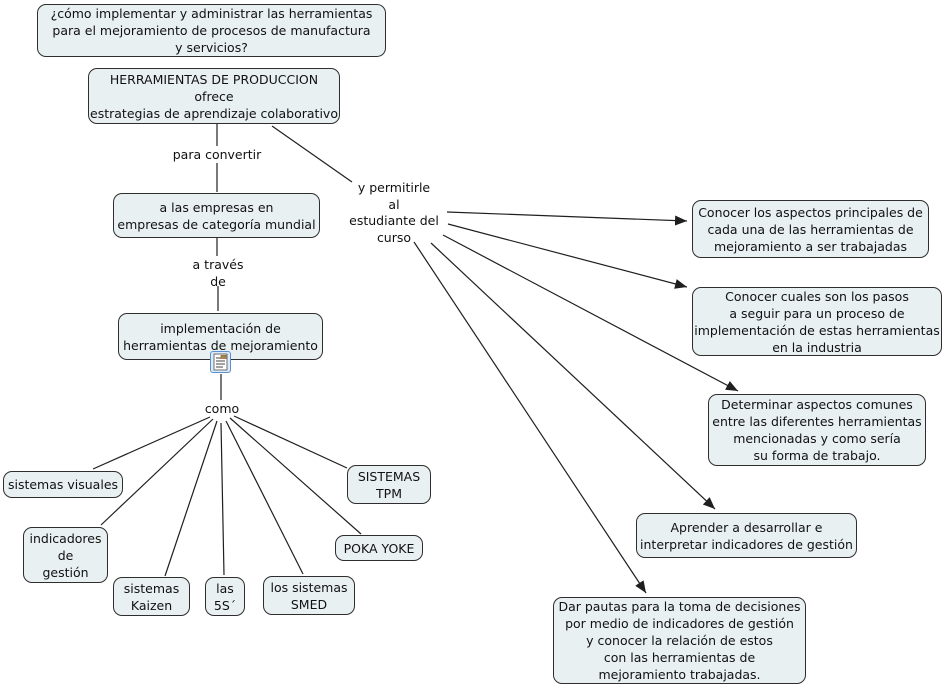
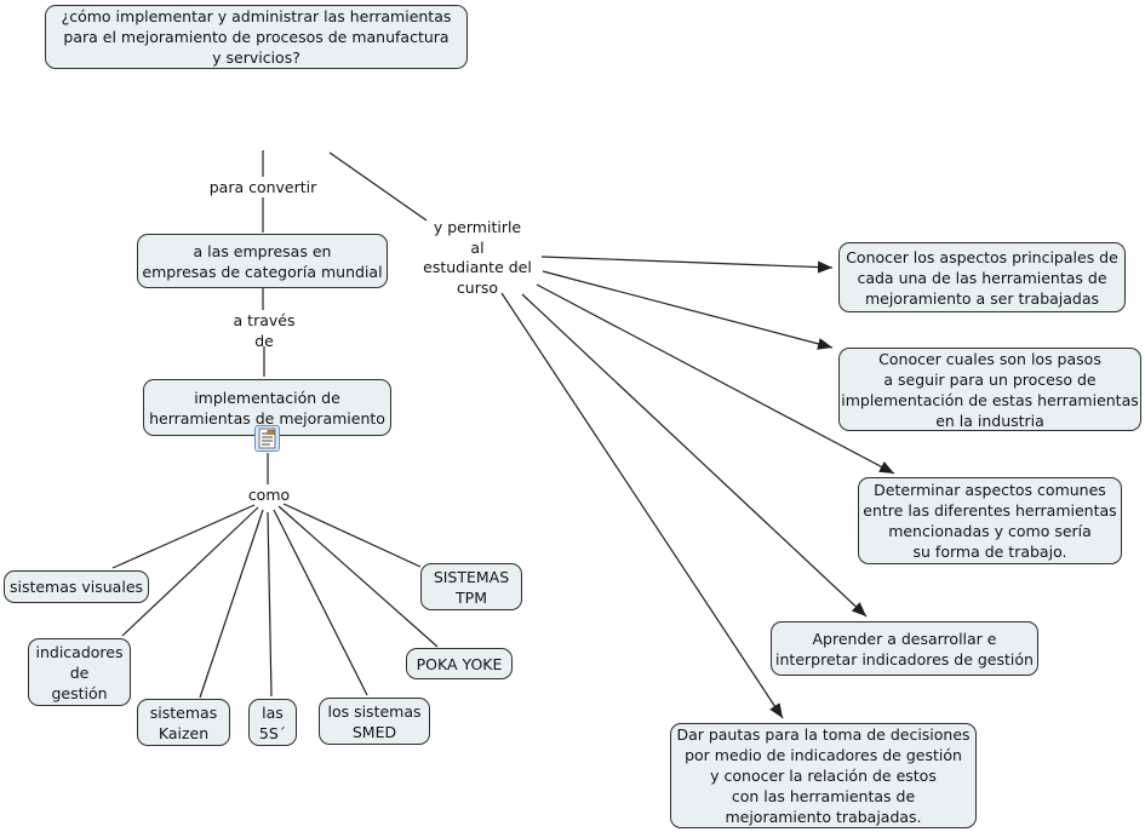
  ¿cómo implementar y administrar las herramientas
  para el mejoramiento de procesos de manufactura
  y servicios?
- HERRAMIENTAS DE PRODUCCION
- ofrece
- estrategias de aprendizaje colaborativo
  para convertir
  a las empresas en
  empresas de categoría mundial
  a través
  de
  implementación de
  herramientas de mejoramiento
  como
  sistemas visuales
  indicadores
  de
  gestión
  sistemas
  Kaizen
  las
  5S´
  los sistemas
  SMED
  POKA YOKE
  SISTEMAS
  TPM
  y permitirle
  al
  estudiante del
  curso
  Conocer los aspectos principales de
  cada una de las herramientas de
  mejoramiento a ser trabajadas
  Conocer cuales son los pasos
  a seguir para un proceso de
  implementación de estas herramientas
  en la industria
  Determinar aspectos comunes
  entre las diferentes herramientas
  mencionadas y como sería
  su forma de trabajo.
  Aprender a desarrollar e
  interpretar indicadores de gestión
  Dar pautas para la toma de decisiones
  por medio de indicadores de gestión
  y conocer la relación de estos
  con las herramientas de
  mejoramiento trabajadas.
